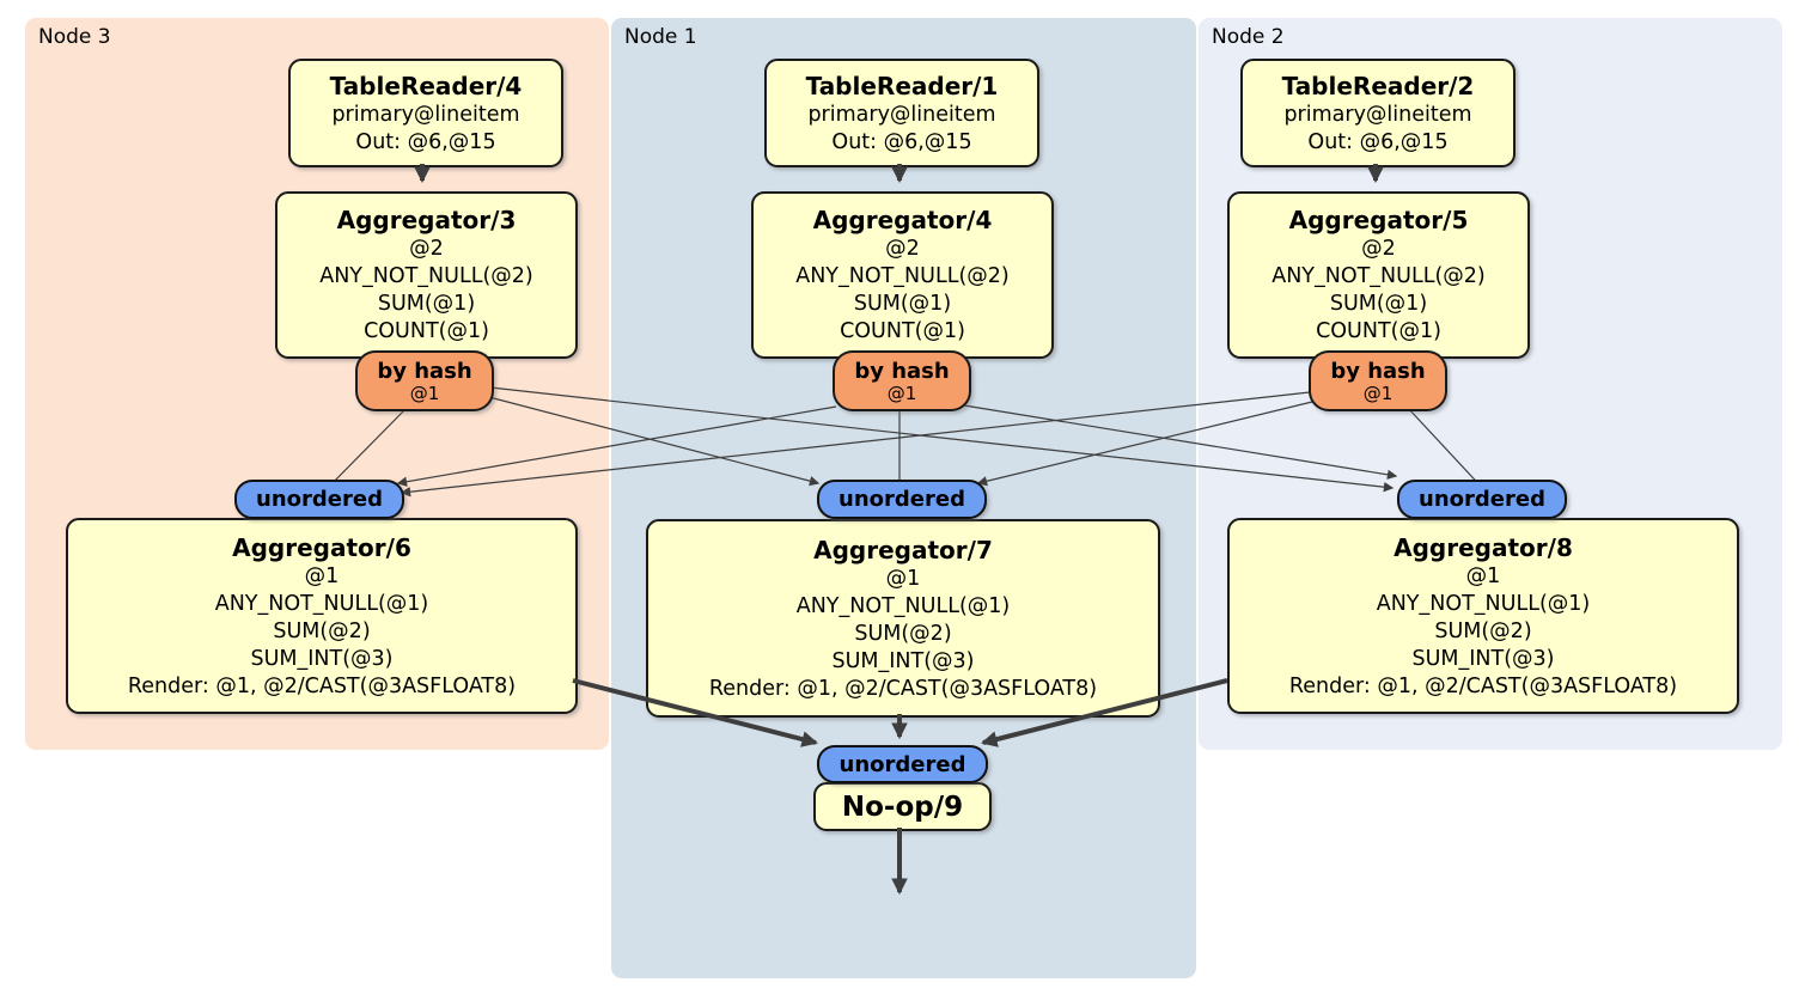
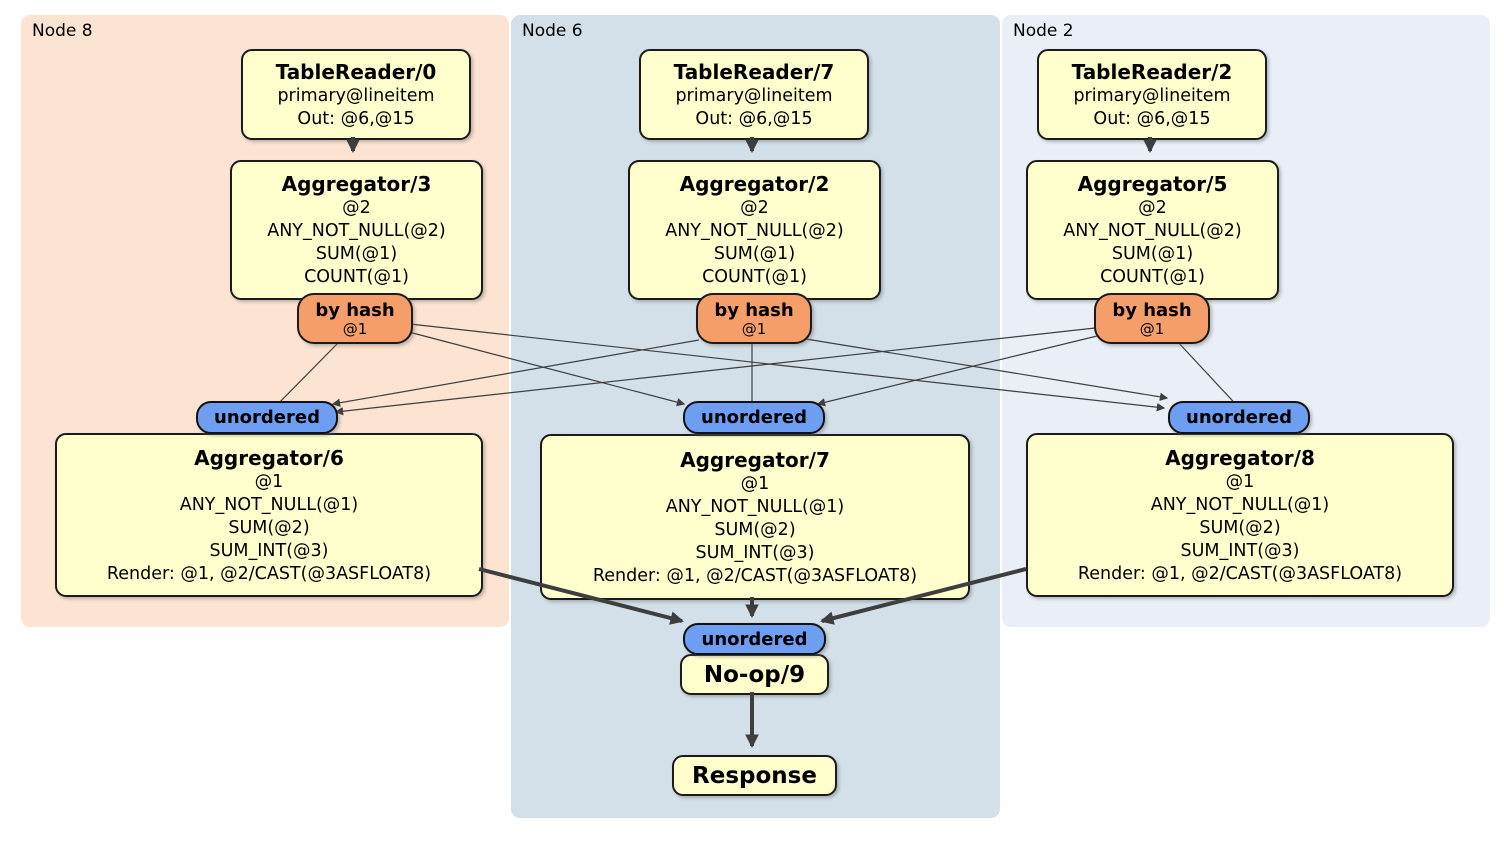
- Node 3
+ Node 8
- Node 1
+ Node 6
  Node 2
- TableReader/4
+ TableReader/0
  primary@lineitem
  Out: @6,@15
  Aggregator/3
  @2
  ANY_NOT_NULL(@2)
  SUM(@1)
  COUNT(@1)
  by hash
  @1
  unordered
  Aggregator/6
  @1
  ANY_NOT_NULL(@1)
  SUM(@2)
  SUM_INT(@3)
  Render: @1, @2/CAST(@3ASFLOAT8)
- TableReader/1
+ TableReader/7
  primary@lineitem
  Out: @6,@15
- Aggregator/4
+ Aggregator/2
  @2
  ANY_NOT_NULL(@2)
  SUM(@1)
  COUNT(@1)
  by hash
  @1
  unordered
  Aggregator/7
  @1
  ANY_NOT_NULL(@1)
  SUM(@2)
  SUM_INT(@3)
  Render: @1, @2/CAST(@3ASFLOAT8)
  TableReader/2
  primary@lineitem
  Out: @6,@15
  Aggregator/5
  @2
  ANY_NOT_NULL(@2)
  SUM(@1)
  COUNT(@1)
  by hash
  @1
  unordered
  Aggregator/8
  @1
  ANY_NOT_NULL(@1)
  SUM(@2)
  SUM_INT(@3)
  Render: @1, @2/CAST(@3ASFLOAT8)
  unordered
  No-op/9
+ Response
